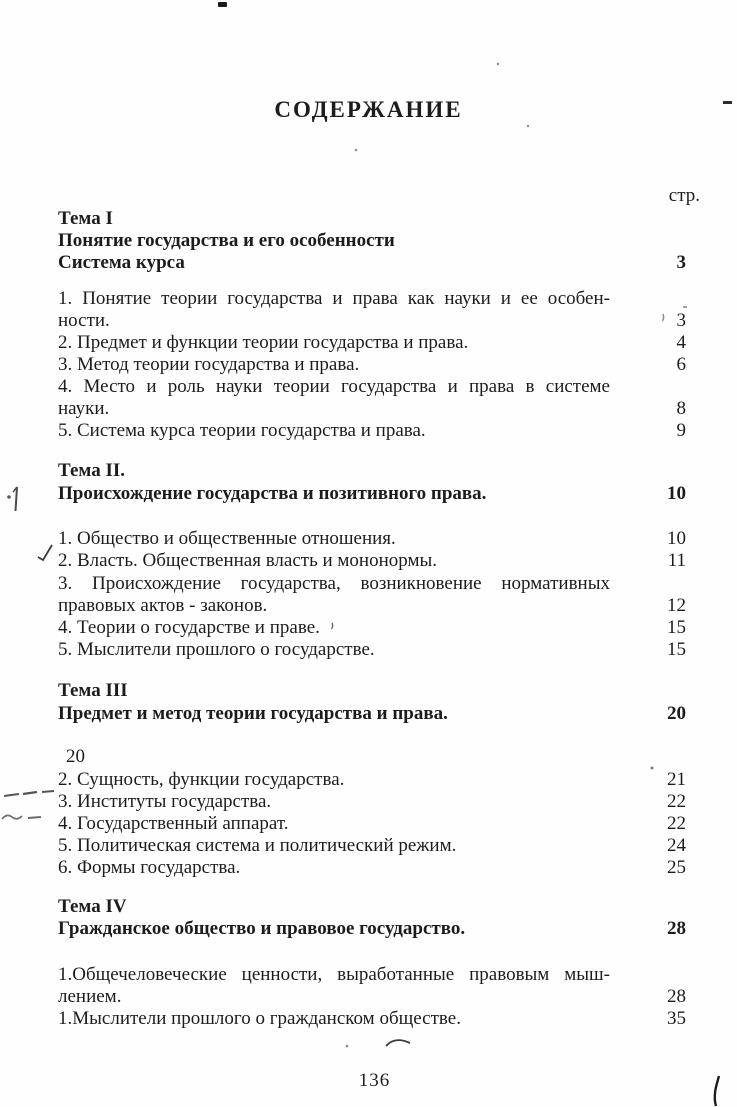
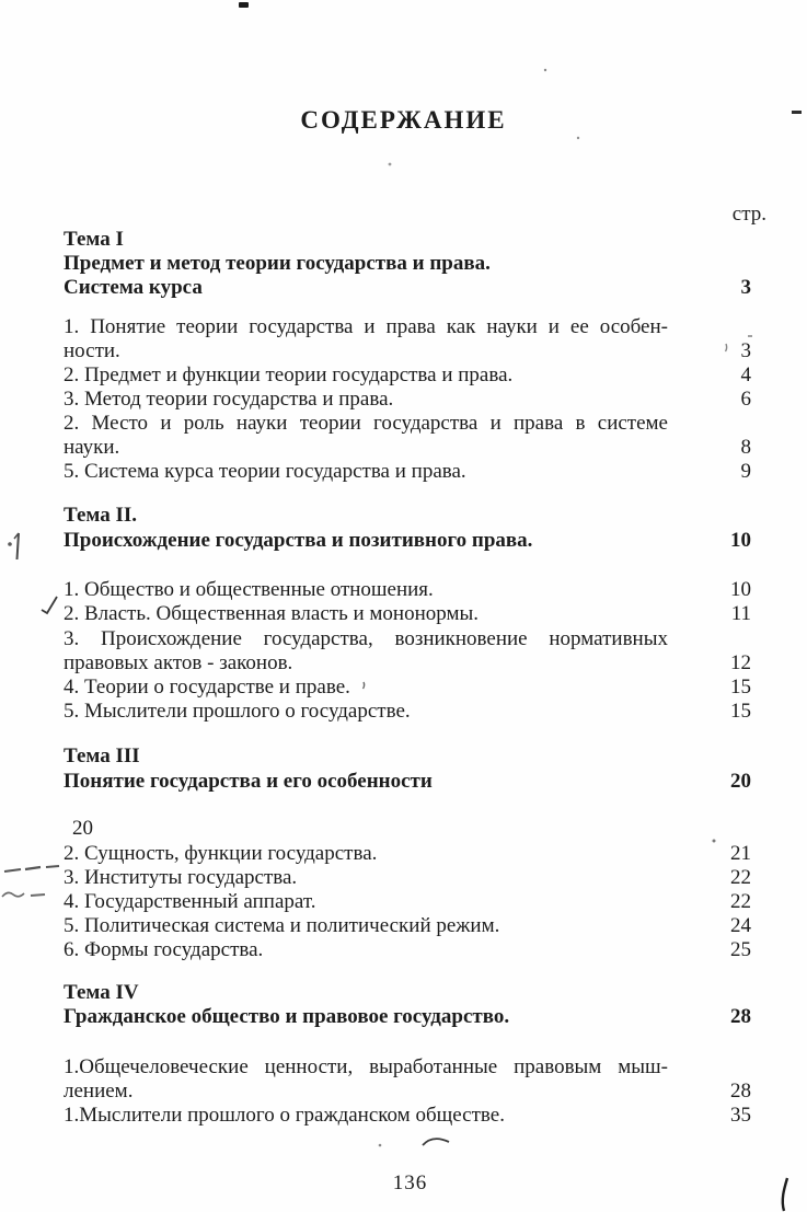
  СОДЕРЖАНИЕ
  стр.
  Тема I
- Понятие государства и его особенности
+ Предмет и метод теории государства и права.
  Система курса
  3
  1. Понятие теории государства и права как науки и ее особен-
  ности.
  3
  2. Предмет и функции теории государства и права.
  4
  3. Метод теории государства и права.
  6
- 4. Место и роль науки теории государства и права в системе
+ 2. Место и роль науки теории государства и права в системе
  науки.
  8
  5. Система курса теории государства и права.
  9
  Тема II.
  Происхождение государства и позитивного права.
  10
  1. Общество и общественные отношения.
  10
  2. Власть. Общественная власть и мононормы.
  11
  3. Происхождение государства, возникновение нормативных
  правовых актов - законов.
  12
  4. Теории о государстве и праве.
  15
  5. Мыслители прошлого о государстве.
  15
  Тема III
- Предмет и метод теории государства и права.
+ Понятие государства и его особенности
  20
  20
  2. Сущность, функции государства.
  21
  3. Институты государства.
  22
  4. Государственный аппарат.
  22
  5. Политическая система и политический режим.
  24
  6. Формы государства.
  25
  Тема IV
  Гражданское общество и правовое государство.
  28
  1.Общечеловеческие ценности, выработанные правовым мыш-
  лением.
  28
  1.Мыслители прошлого о гражданском обществе.
  35
  136
